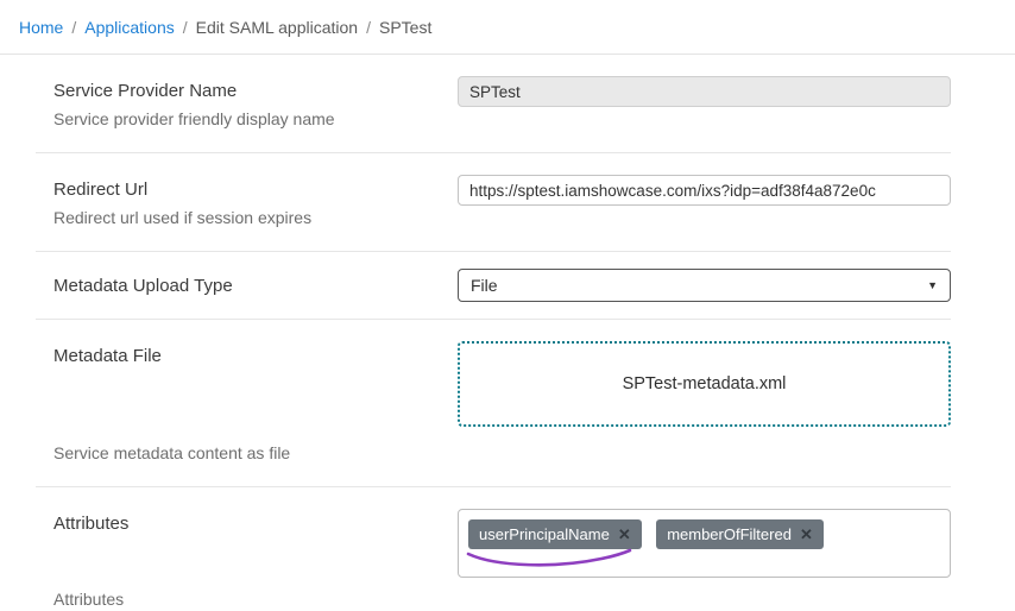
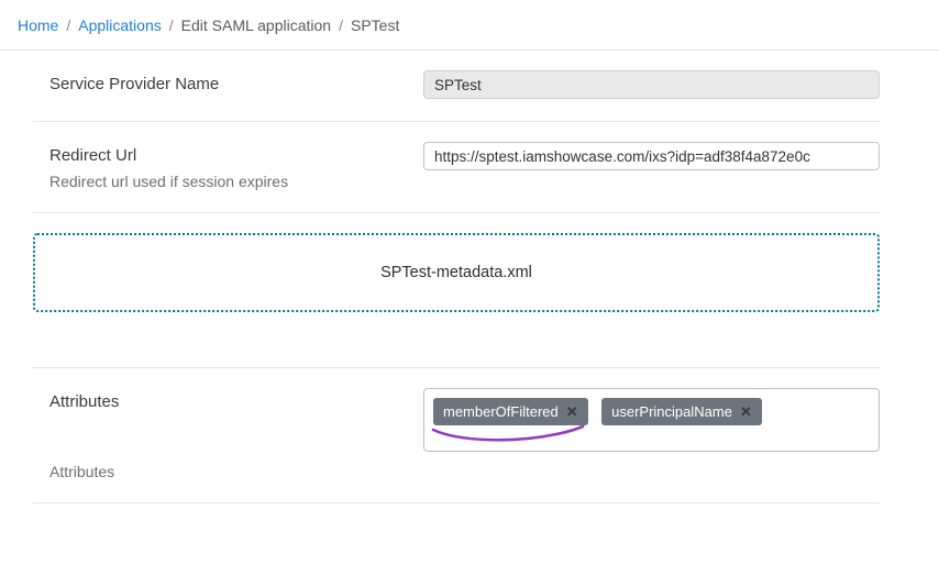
  Home
  /
  Applications
  /
  Edit SAML application
  /
  SPTest
  Service Provider Name
- Service provider friendly display name
  SPTest
  Redirect Url
  Redirect url used if session expires
  https://sptest.iamshowcase.com/ixs?idp=adf38f4a872e0c
- Metadata Upload Type
- File
- ▼
- Metadata File
- Service metadata content as file
  SPTest-metadata.xml
  Attributes
  Attributes
- userPrincipalName
+ memberOfFiltered
  ✕
- memberOfFiltered
+ userPrincipalName
  ✕
